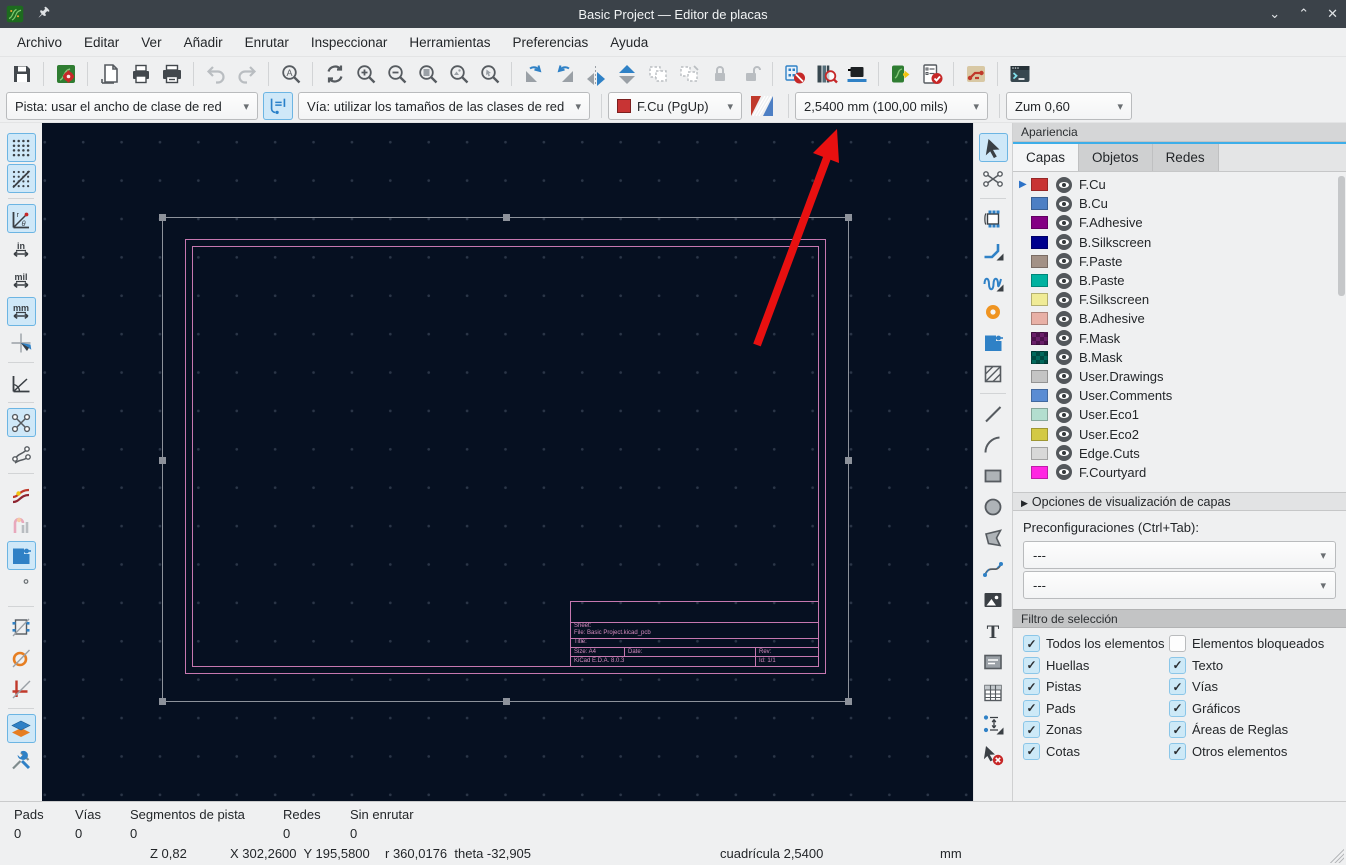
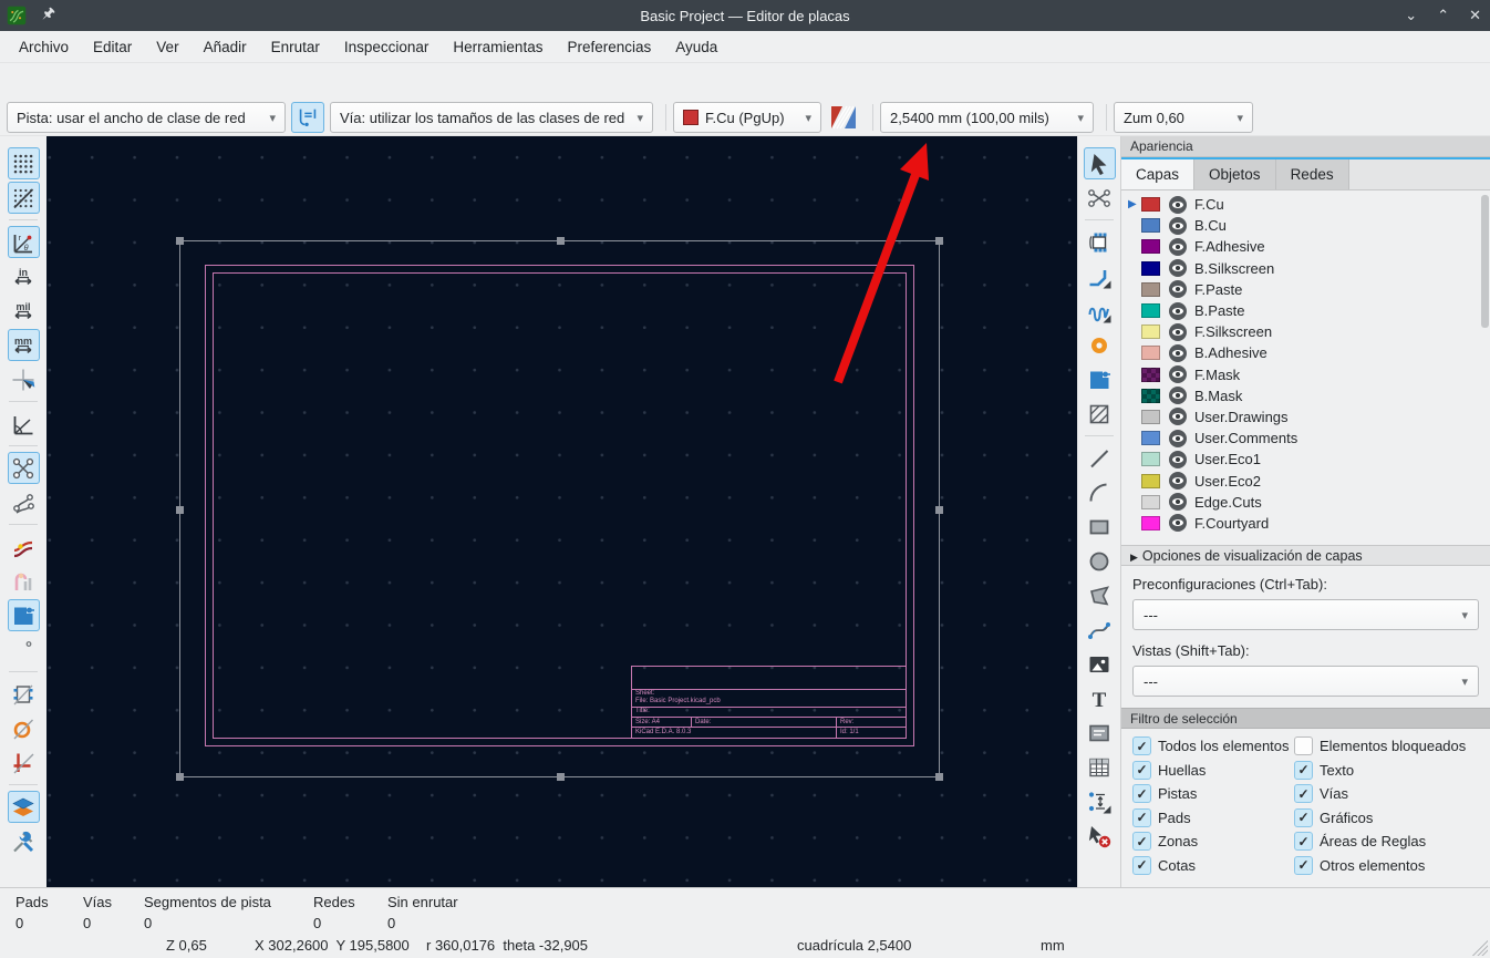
  🖈
  Basic Project — Editor de placas
  ⌄
  ⌃
  ✕
  Archivo
  Editar
  Ver
  Añadir
  Enrutar
  Inspeccionar
  Herramientas
  Preferencias
  Ayuda
- A
  Pista: usar el ancho de clase de red
  ▾
  Vía: utilizar los tamaños de las clases de red
  ▾
  F.Cu (PgUp)
  ▾
  2,5400 mm (100,00 mils)
  ▾
  Zum 0,60
  ▾
  r
  θ
  in
  mil
  mm
  T
  Apariencia
  Capas
  Objetos
  Redes
  ▶
  F.Cu
  B.Cu
  F.Adhesive
  B.Silkscreen
  F.Paste
  B.Paste
  F.Silkscreen
  B.Adhesive
  F.Mask
  B.Mask
  User.Drawings
  User.Comments
  User.Eco1
  User.Eco2
  Edge.Cuts
  F.Courtyard
  ▶ Opciones de visualización de capas
  Preconfiguraciones (Ctrl+Tab):
  ---
  ▾
+ Vistas (Shift+Tab):
  ---
  ▾
  Filtro de selección
  ✓
  Todos los elementos
  Elementos bloqueados
  ✓
  Huellas
  ✓
  Texto
  ✓
  Pistas
  ✓
  Vías
  ✓
  Pads
  ✓
  Gráficos
  ✓
  Zonas
  ✓
  Áreas de Reglas
  ✓
  Cotas
  ✓
  Otros elementos
  Pads
  0
  Vías
  0
  Segmentos de pista
  0
  Redes
  0
  Sin enrutar
  0
- Z 0,82
+ Z 0,65
  X 302,2600 Y 195,5800
  r 360,0176 theta -32,905
  cuadrícula 2,5400
  mm
